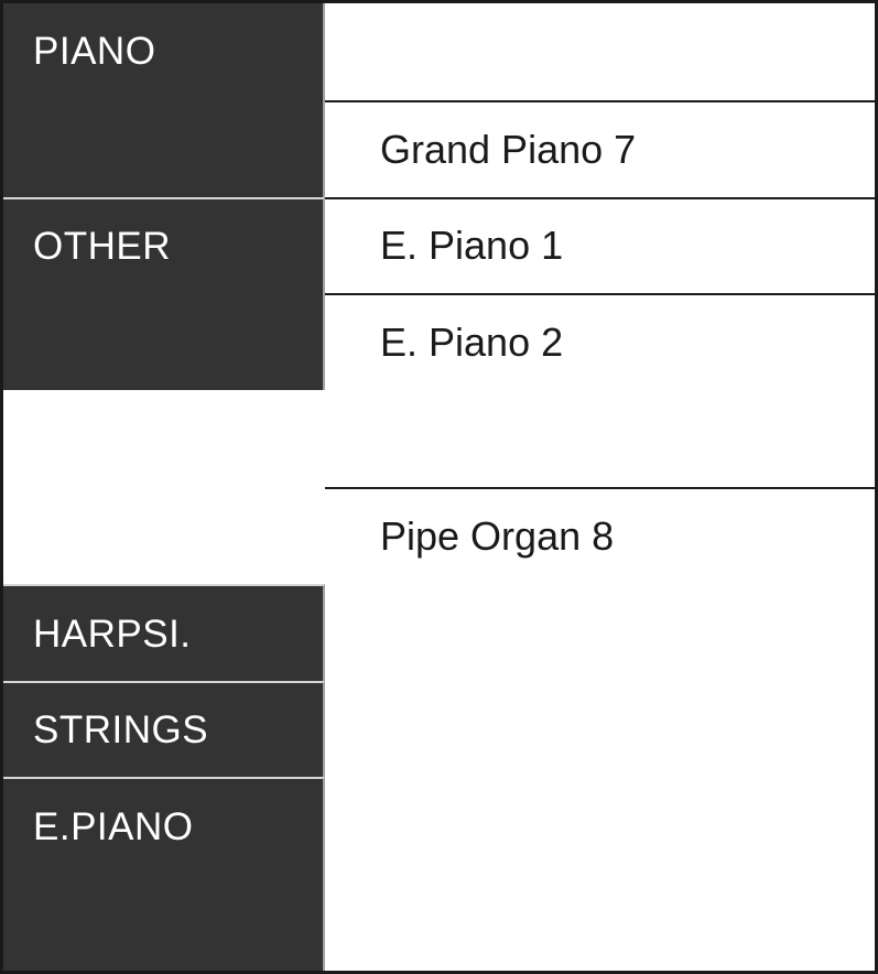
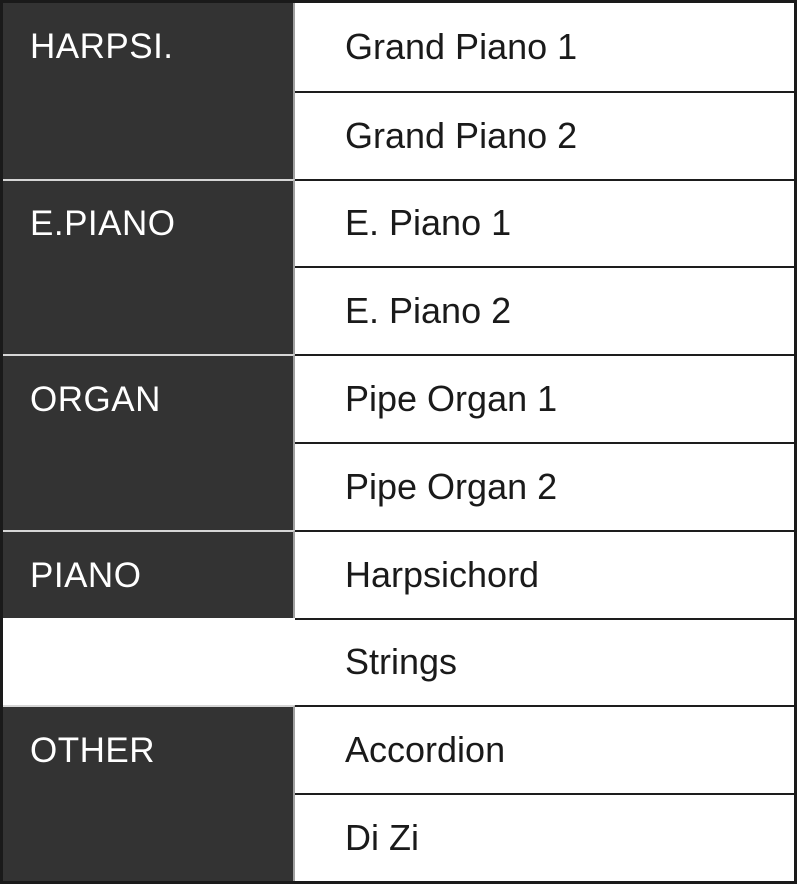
- PIANO
+ HARPSI.
- OTHER
+ E.PIANO
+ ORGAN
- HARPSI.
+ PIANO
- STRINGS
- E.PIANO
+ OTHER
+ Grand Piano 1
- Grand Piano 7
+ Grand Piano 2
  E. Piano 1
  E. Piano 2
+ Pipe Organ 1
- Pipe Organ 8
+ Pipe Organ 2
+ Harpsichord
+ Strings
+ Accordion
+ Di Zi
